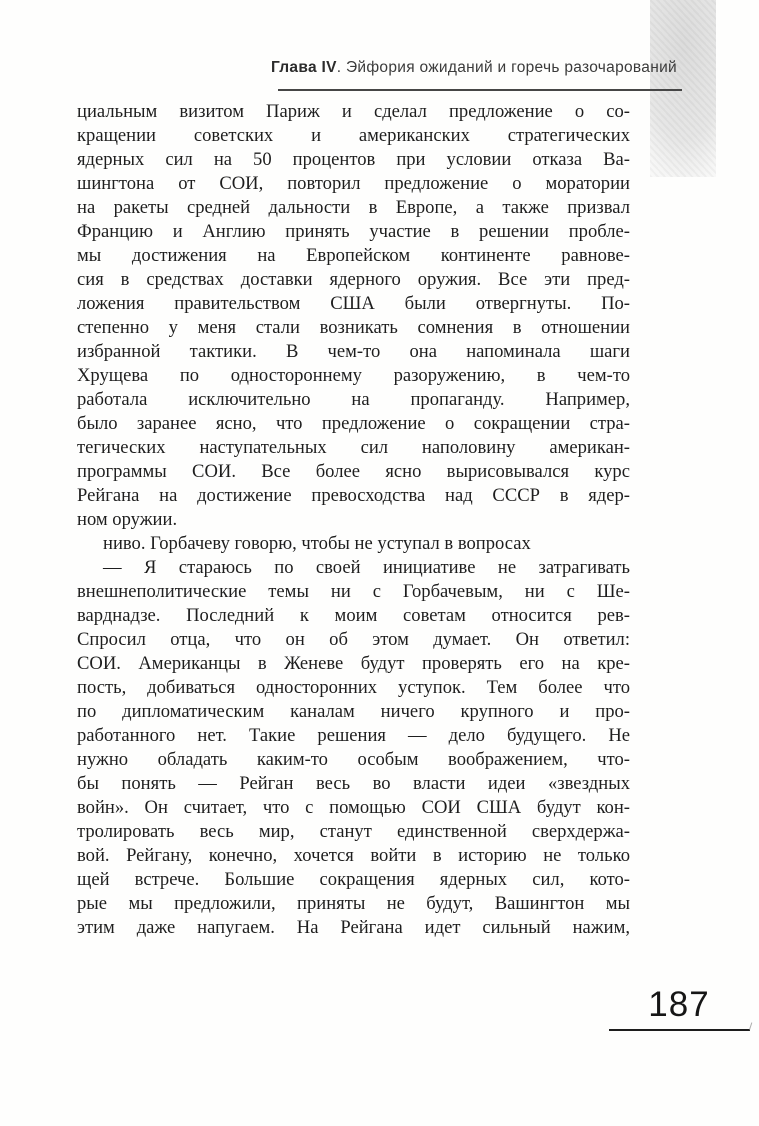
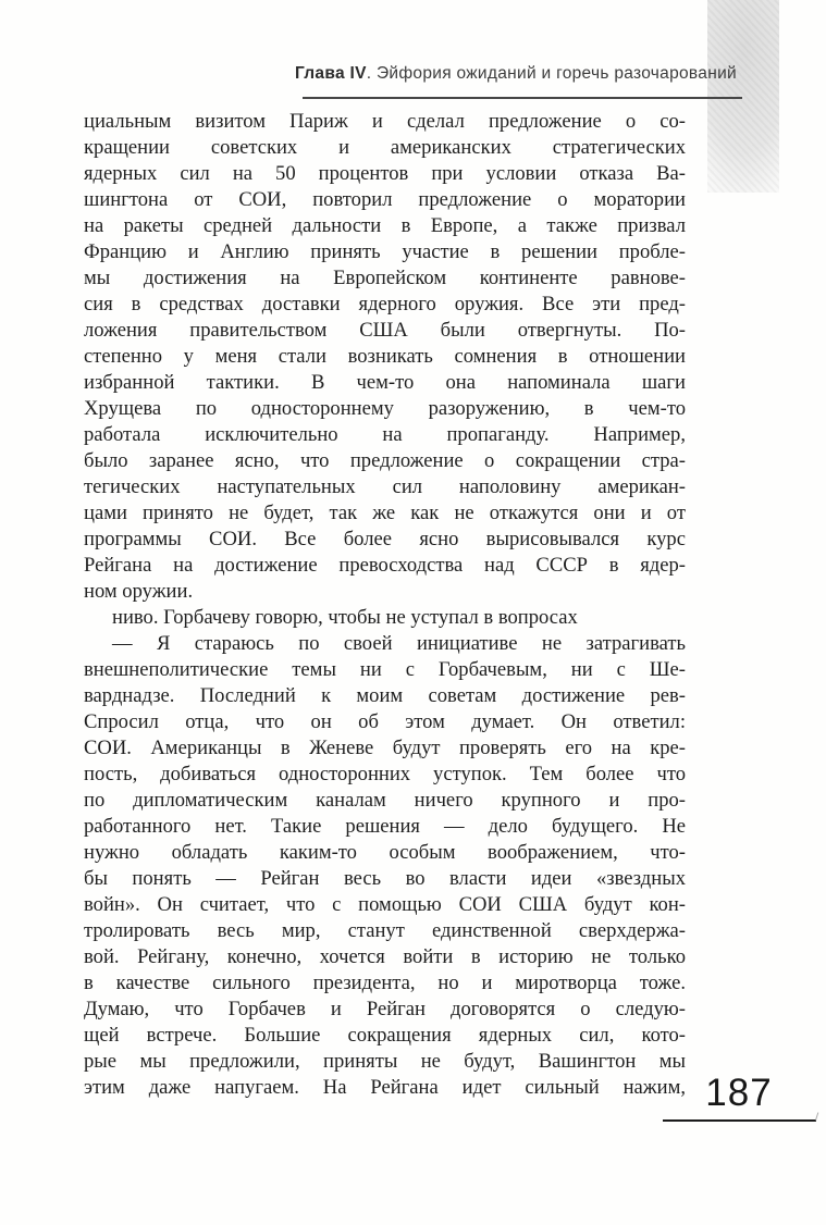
  Глава IV. Эйфория ожиданий и горечь разочарований
  циальным визитом Париж и сделал предложение о со-
  кращении советских и американских стратегических
  ядерных сил на 50 процентов при условии отказа Ва-
  шингтона от СОИ, повторил предложение о моратории
  на ракеты средней дальности в Европе, а также призвал
  Францию и Англию принять участие в решении пробле-
  мы достижения на Европейском континенте равнове-
  сия в средствах доставки ядерного оружия. Все эти пред-
  ложения правительством США были отвергнуты. По-
  степенно у меня стали возникать сомнения в отношении
  избранной тактики. В чем-то она напоминала шаги
  Хрущева по одностороннему разоружению, в чем-то
  работала исключительно на пропаганду. Например,
  было заранее ясно, что предложение о сокращении стра-
  тегических наступательных сил наполовину американ-
+ цами принято не будет, так же как не откажутся они и от
  программы СОИ. Все более ясно вырисовывался курс
  Рейгана на достижение превосходства над СССР в ядер-
  ном оружии.
  ниво. Горбачеву говорю, чтобы не уступал в вопросах
  — Я стараюсь по своей инициативе не затрагивать
  внешнеполитические темы ни с Горбачевым, ни с Ше-
- варднадзе. Последний к моим советам относится рев-
+ варднадзе. Последний к моим советам достижение рев-
  Спросил отца, что он об этом думает. Он ответил:
  СОИ. Американцы в Женеве будут проверять его на кре-
  пость, добиваться односторонних уступок. Тем более что
  по дипломатическим каналам ничего крупного и про-
  работанного нет. Такие решения — дело будущего. Не
  нужно обладать каким-то особым воображением, что-
  бы понять — Рейган весь во власти идеи «звездных
  войн». Он считает, что с помощью СОИ США будут кон-
  тролировать весь мир, станут единственной сверхдержа-
  вой. Рейгану, конечно, хочется войти в историю не только
+ в качестве сильного президента, но и миротворца тоже.
+ Думаю, что Горбачев и Рейган договорятся о следую-
  щей встрече. Большие сокращения ядерных сил, кото-
  рые мы предложили, приняты не будут, Вашингтон мы
  этим даже напугаем. На Рейгана идет сильный нажим,
  187
